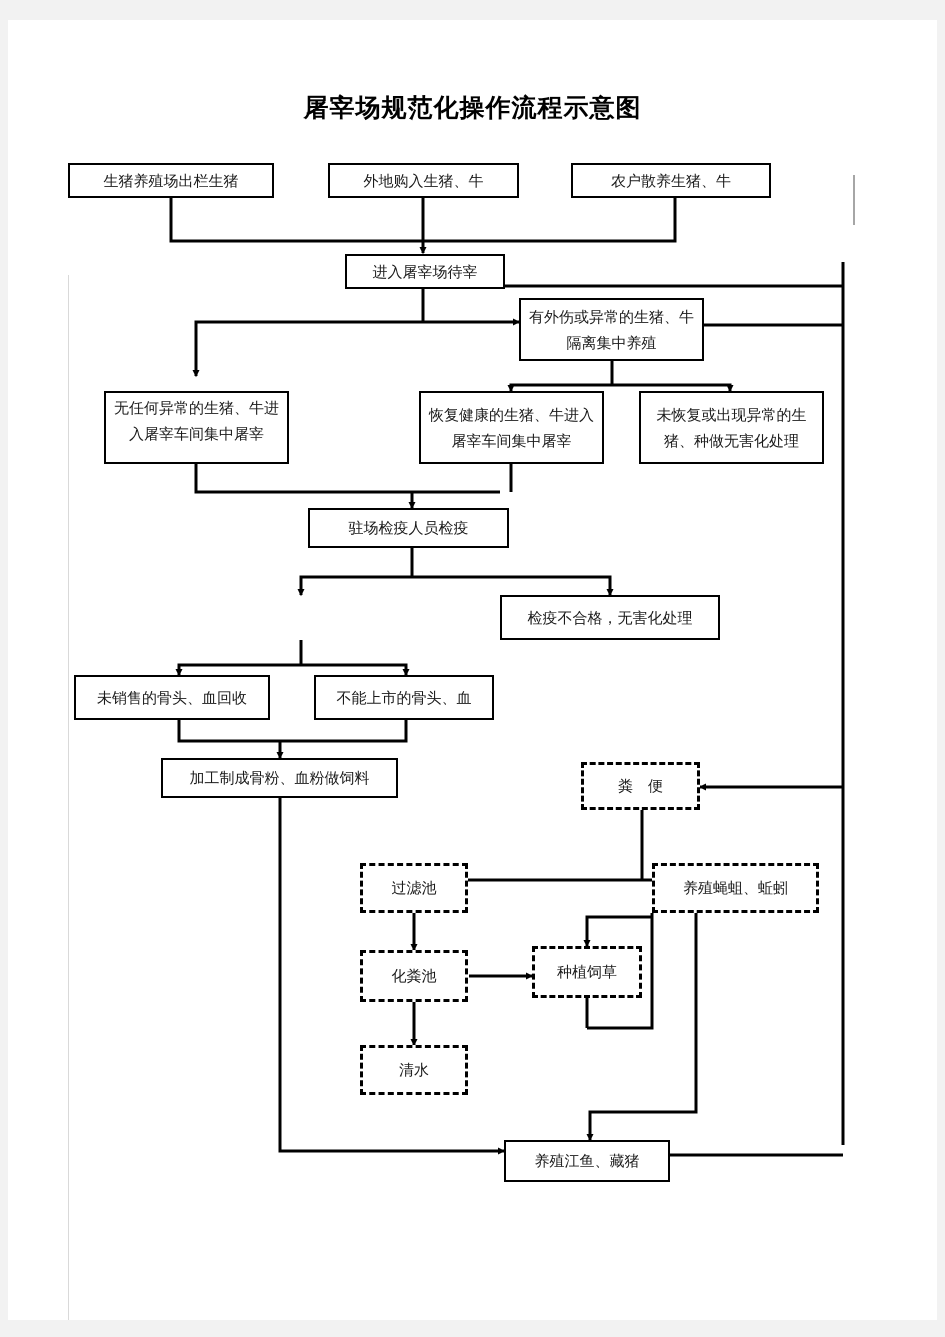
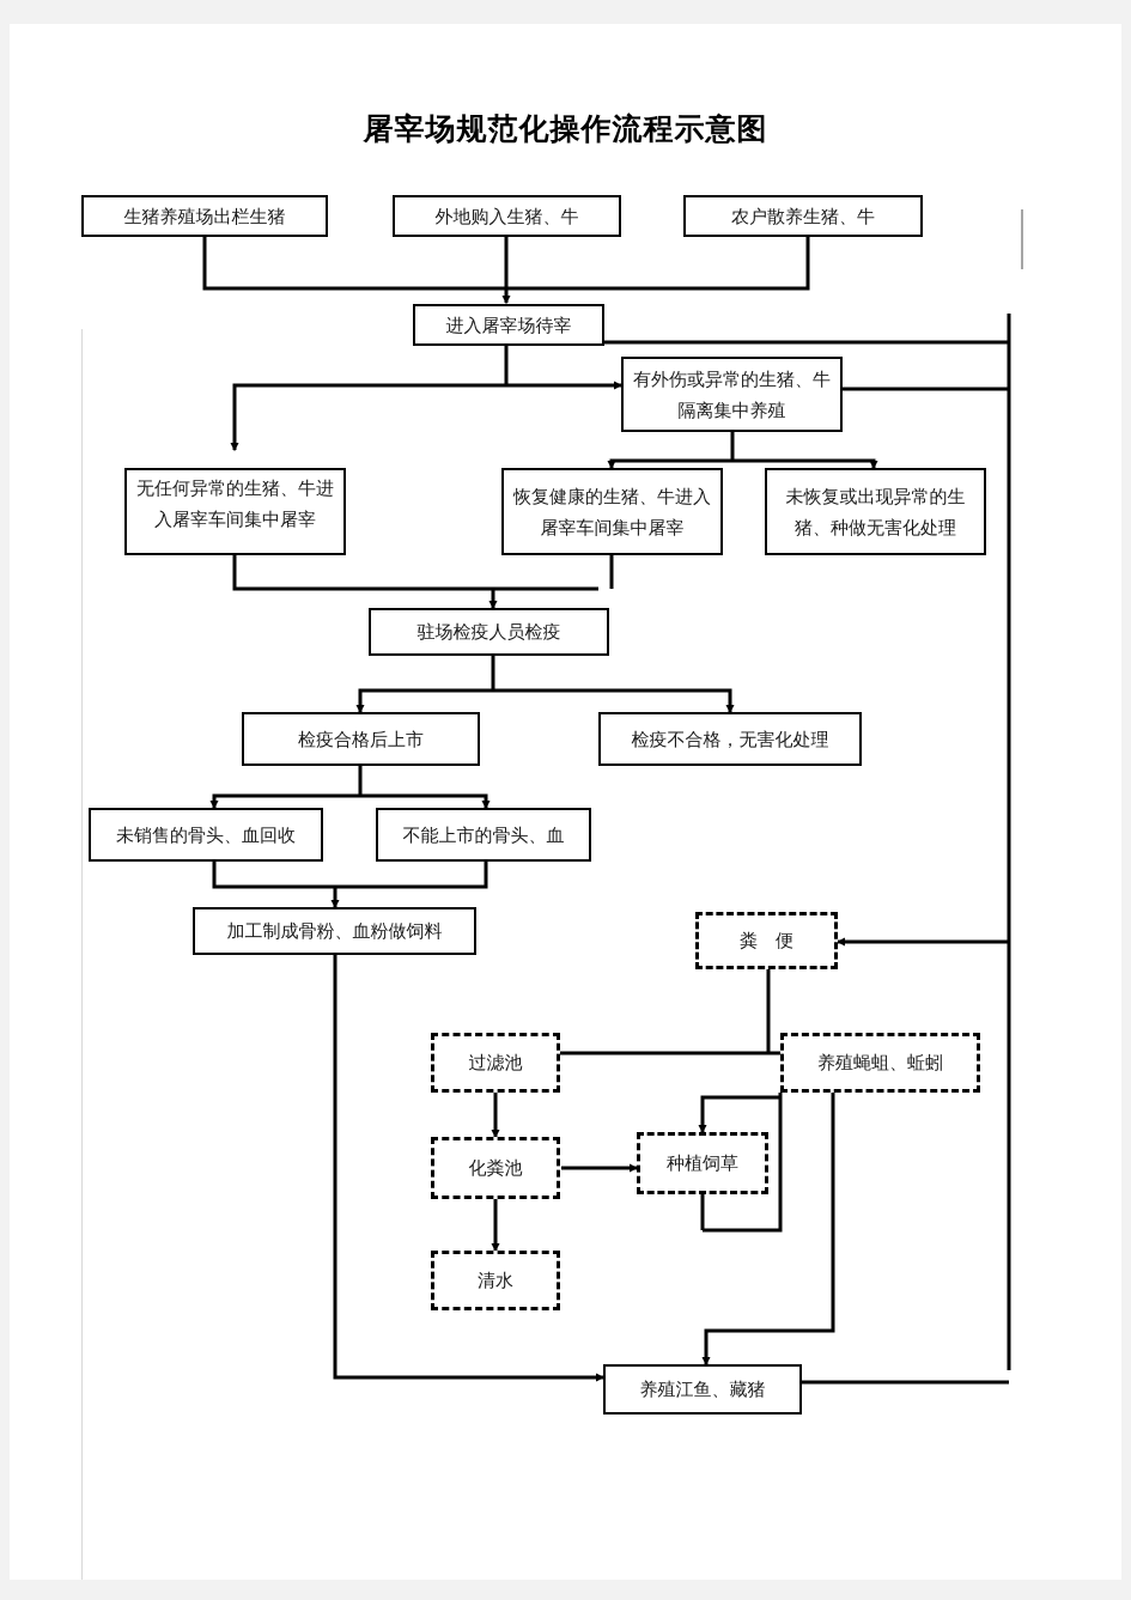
  屠宰场规范化操作流程示意图
  生猪养殖场出栏生猪
  外地购入生猪、牛
  农户散养生猪、牛
  进入屠宰场待宰
  有外伤或异常的生猪、牛隔离集中养殖
  无任何异常的生猪、牛进入屠宰车间集中屠宰
  恢复健康的生猪、牛进入屠宰车间集中屠宰
  未恢复或出现异常的生猪、种做无害化处理
  驻场检疫人员检疫
+ 检疫合格后上市
  检疫不合格，无害化处理
  未销售的骨头、血回收
  不能上市的骨头、血
  加工制成骨粉、血粉做饲料
  粪 便
  过滤池
  养殖蝇蛆、蚯蚓
  化粪池
  种植饲草
  清水
  养殖江鱼、藏猪
